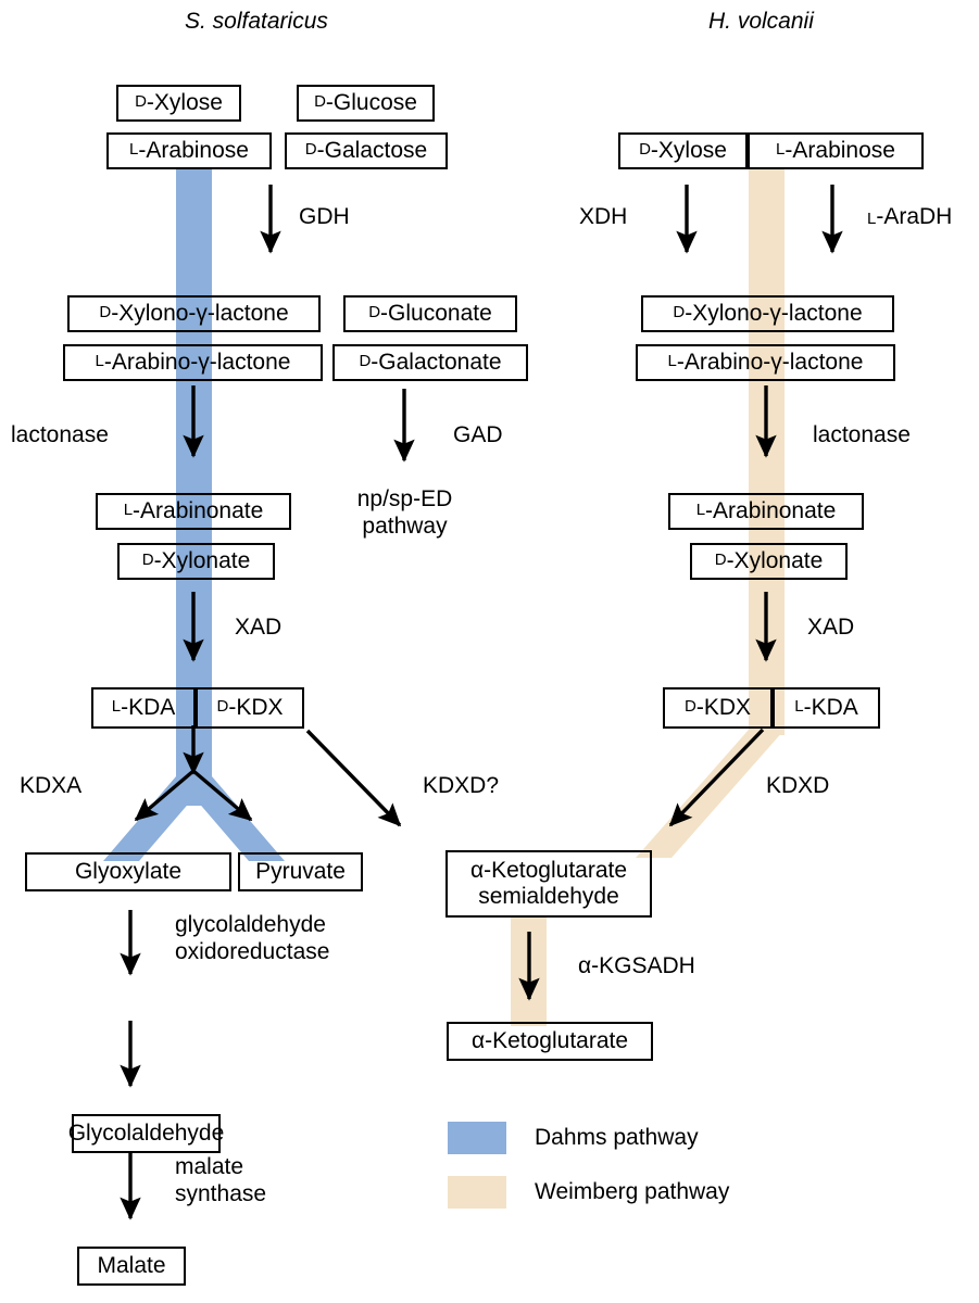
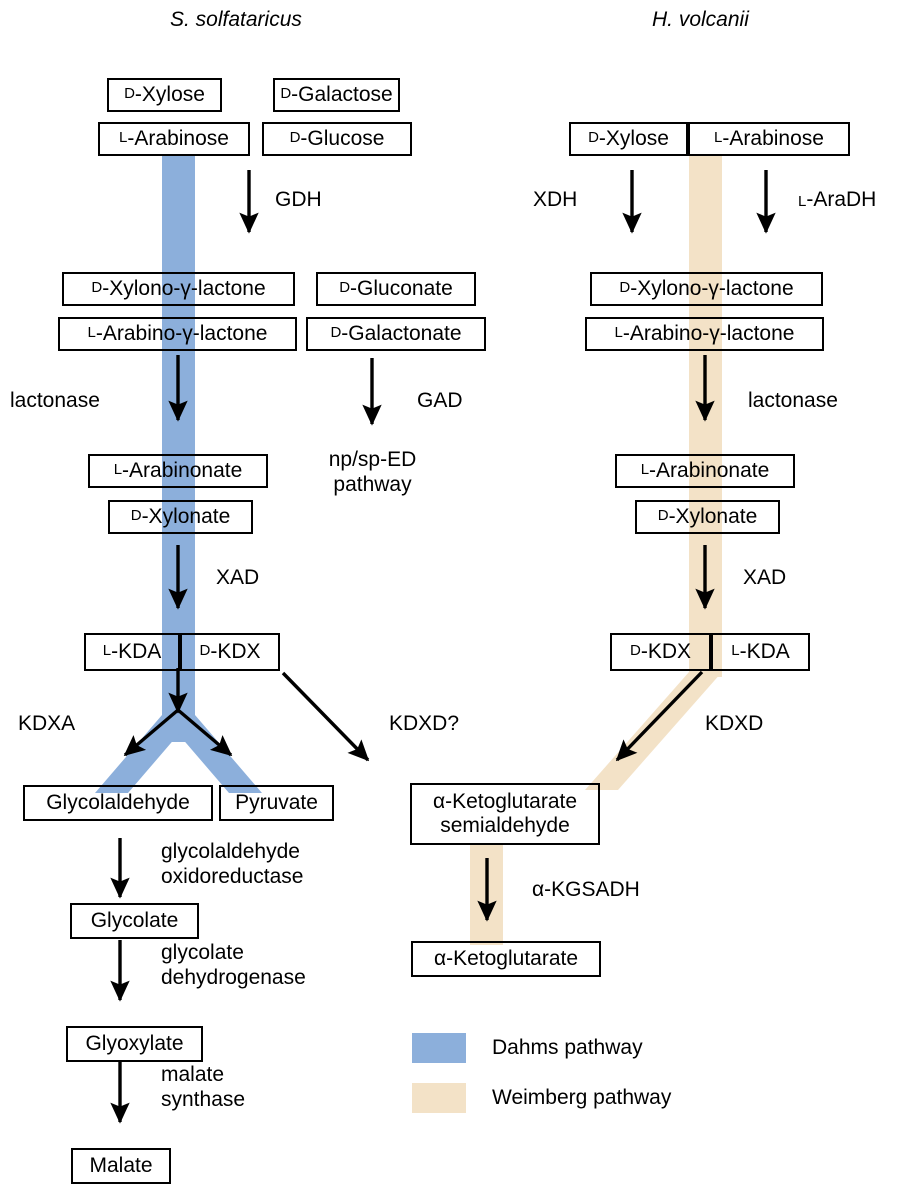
  S. solfataricus
  H. volcanii
  D
  -Xylose
  D
- -Glucose
+ -Galactose
  L
  -Arabinose
  D
- -Galactose
+ -Glucose
  GDH
  D
  -Xylono-γ-lactone
  D
  -Gluconate
  L
  -Arabino-γ-lactone
  D
  -Galactonate
  lactonase
  GAD
  np/sp-ED
  pathway
  L
  -Arabinonate
  D
  -Xylonate
  XAD
  L
  -KDA
  D
  -KDX
  KDXA
  KDXD?
- Glyoxylate
+ Glycolaldehyde
  Pyruvate
  glycolaldehyde
  oxidoreductase
+ Glycolate
+ glycolate
+ dehydrogenase
- Glycolaldehyde
+ Glyoxylate
  malate
  synthase
  Malate
  D
  -Xylose
  L
  -Arabinose
  XDH
  L-AraDH
  D
  -Xylono-γ-lactone
  L
  -Arabino-γ-lactone
  lactonase
  L
  -Arabinonate
  D
  -Xylonate
  XAD
  D
  -KDX
  L
  -KDA
  KDXD
  α-Ketoglutarate
  semialdehyde
  α-KGSADH
  α-Ketoglutarate
  Dahms pathway
  Weimberg pathway
